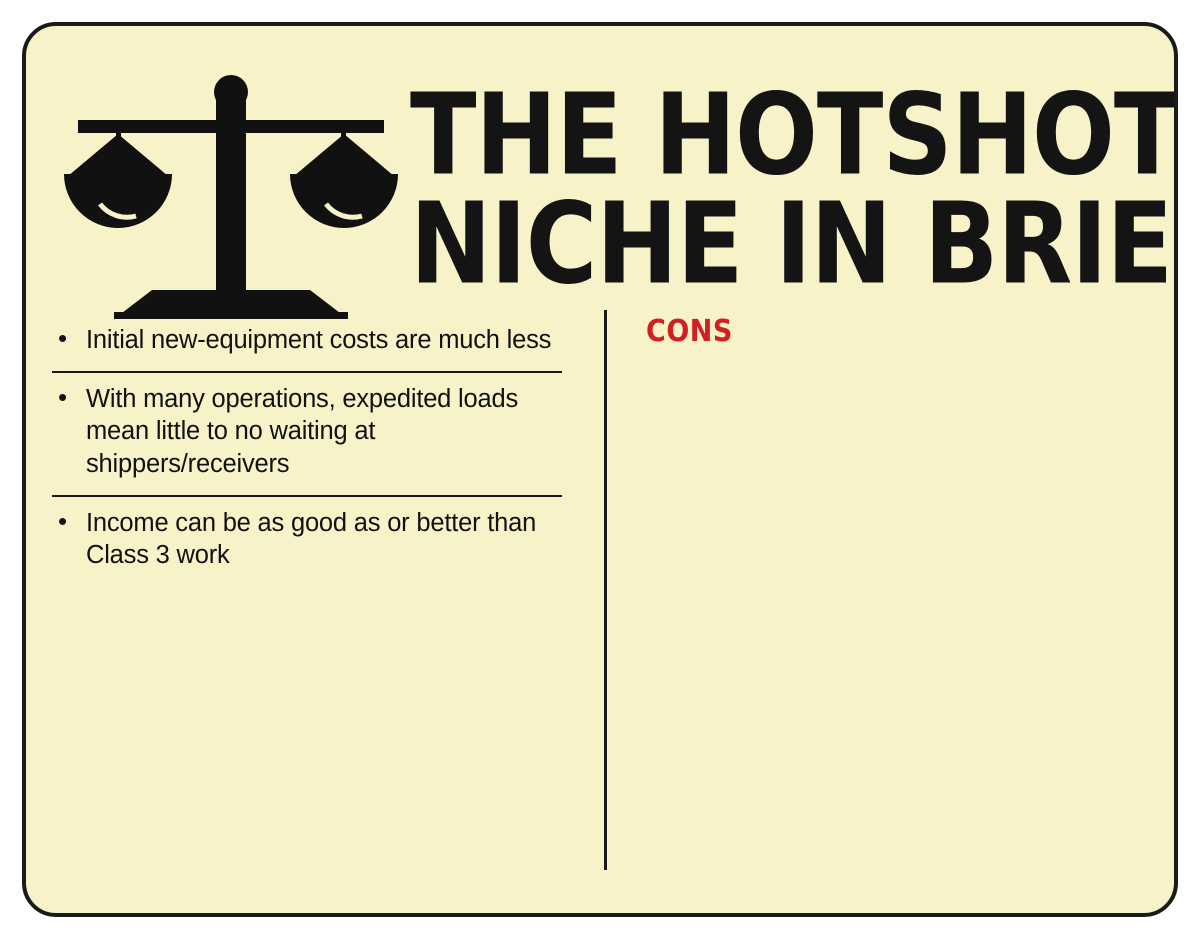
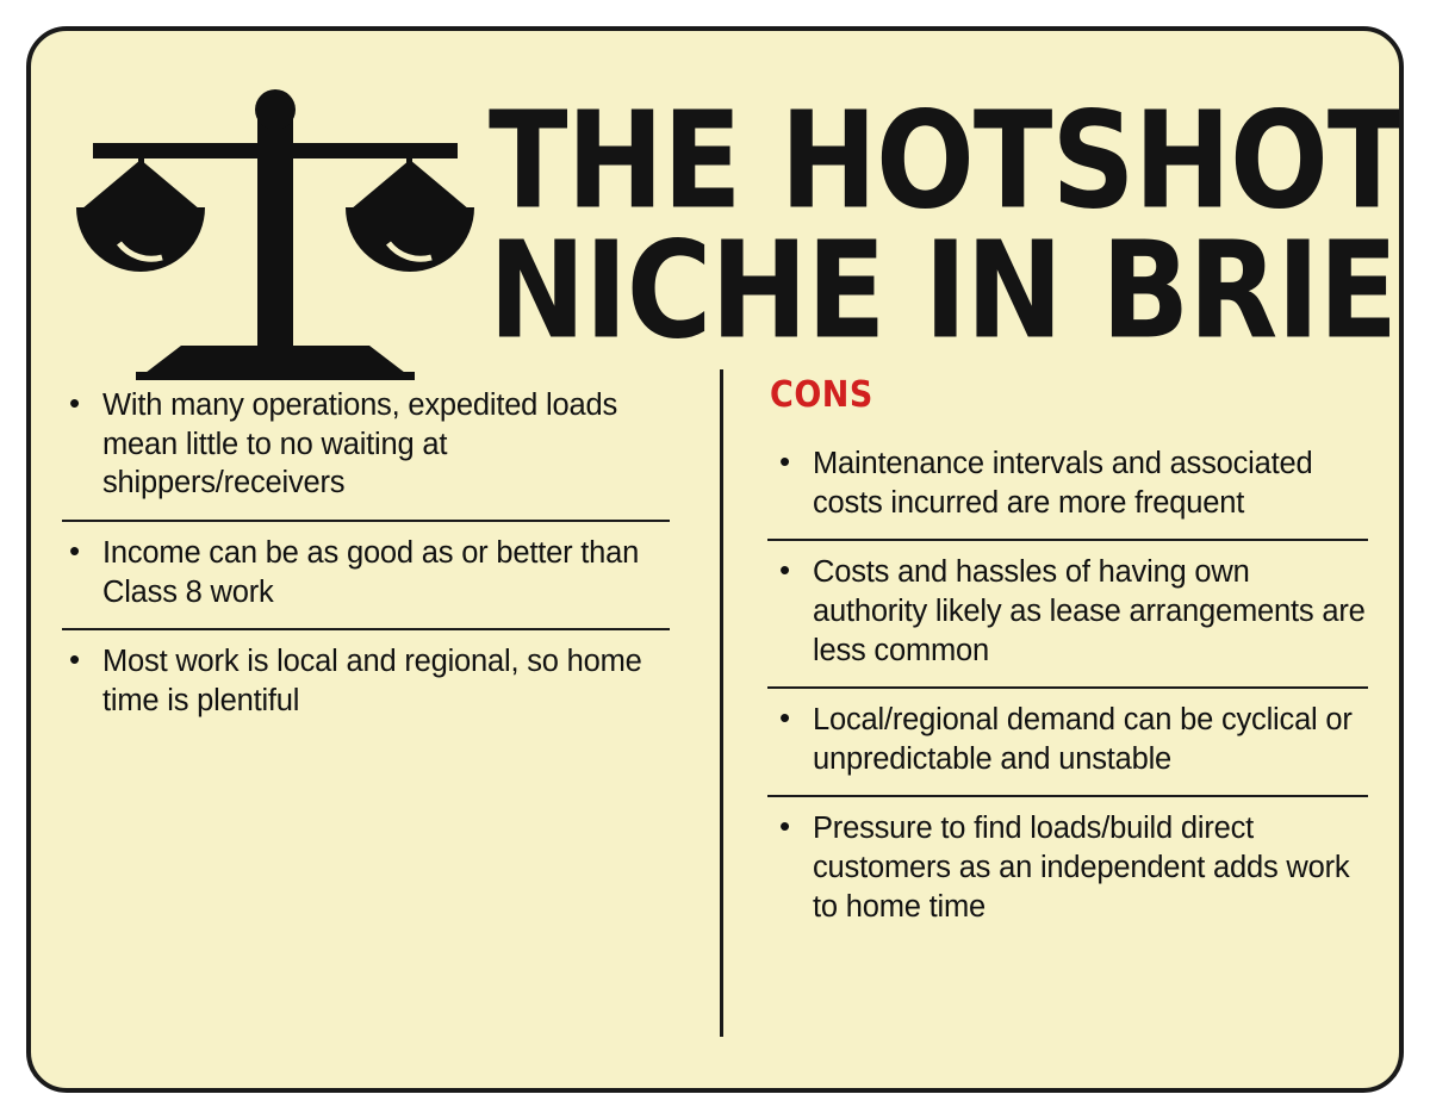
  THE HOTSHOT
  NICHE IN BRIE
- Initial new-equipment costs are much less
  With many operations, expedited loads mean little to no waiting at shippers/receivers
- Income can be as good as or better than Class 3 work
+ Income can be as good as or better than Class 8 work
+ Most work is local and regional, so home time is plentiful
  CONS
+ Maintenance intervals and associated costs incurred are more frequent
+ Costs and hassles of having own authority likely as lease arrangements are less common
+ Local/regional demand can be cyclical or unpredictable and unstable
+ Pressure to find loads/build direct customers as an independent adds work to home time
